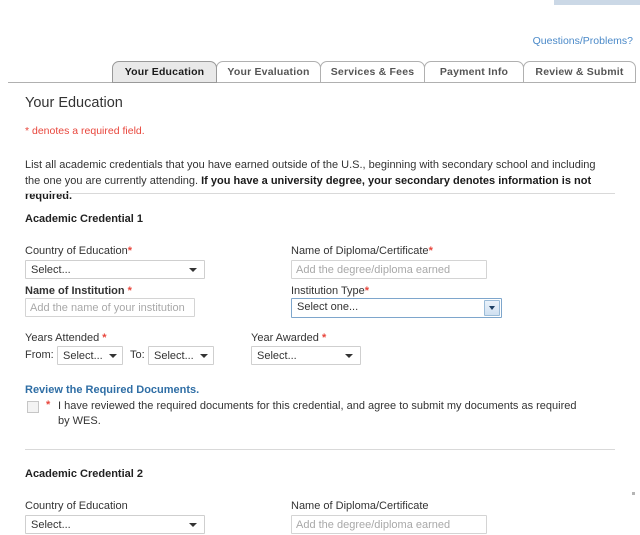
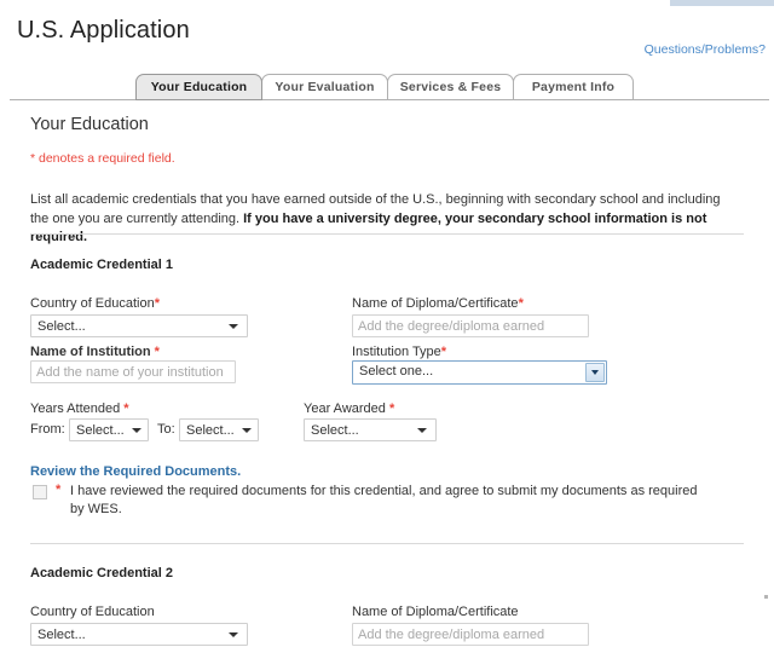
+ U.S. Application
  Questions/Problems?
  Your Education
  Your Evaluation
  Services & Fees
  Payment Info
- Review & Submit
  Your Education
  * denotes a required field.
- List all academic credentials that you have earned outside of the U.S., beginning with secondary school and including the one you are currently attending. If you have a university degree, your secondary denotes information is not required.
+ List all academic credentials that you have earned outside of the U.S., beginning with secondary school and including the one you are currently attending. If you have a university degree, your secondary school information is not required.
  Academic Credential 1
  Country of Education*
  Select...
  Name of Diploma/Certificate*
  Add the degree/diploma earned
  Name of Institution *
  Add the name of your institution
  Institution Type*
  Select one...
  Years Attended *
  From:
  Select...
  To:
  Select...
  Year Awarded *
  Select...
  Review the Required Documents.
  *
  I have reviewed the required documents for this credential, and agree to submit my documents as required by WES.
  Academic Credential 2
  Country of Education
  Select...
  Name of Diploma/Certificate
  Add the degree/diploma earned
